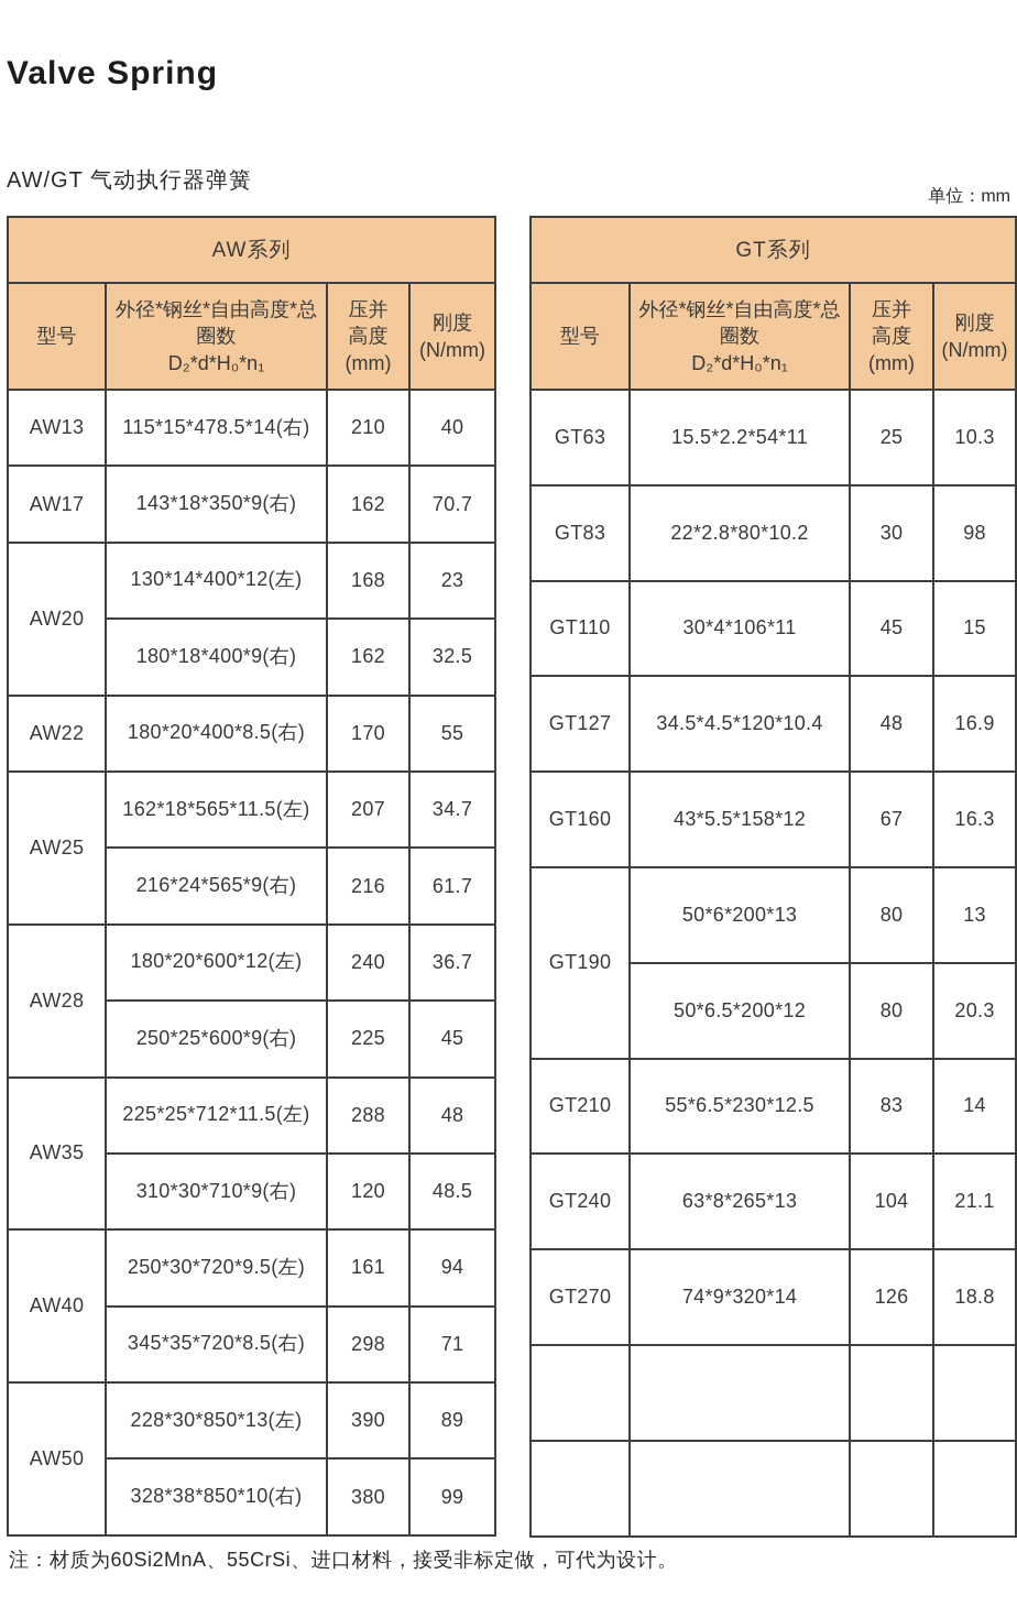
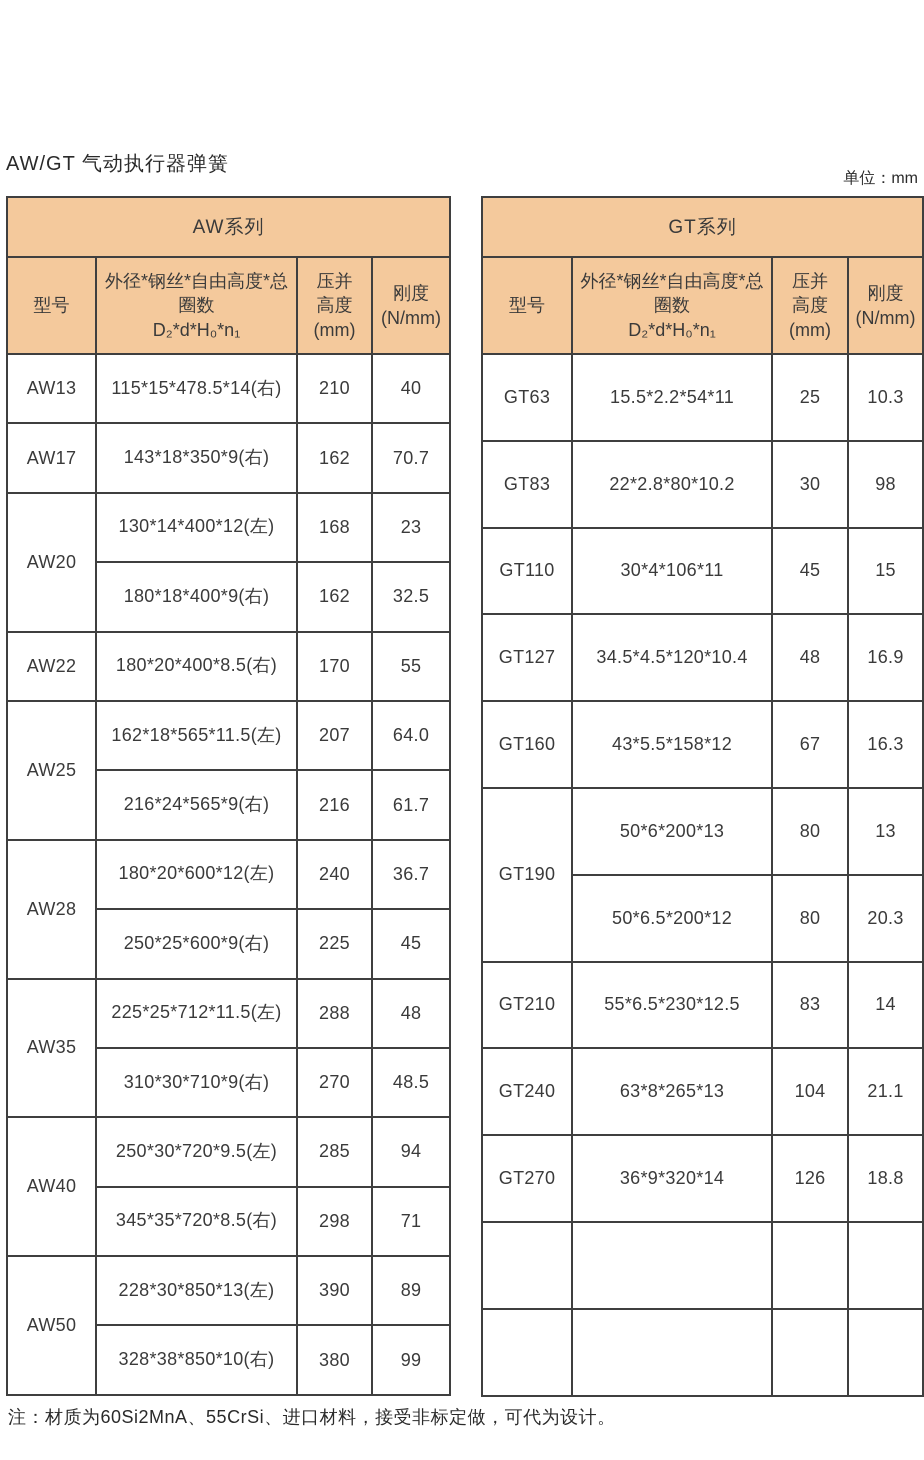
- Valve Spring
  AW/GT 气动执行器弹簧
  单位：mm
  AW系列
  型号	外径*钢丝*自由高度*总圈数 D₂*d*H₀*n₁	压并 高度 (mm)	刚度 (N/mm)
  AW13	115*15*478.5*14(右)	210	40
  AW17	143*18*350*9(右)	162	70.7
  AW20	130*14*400*12(左)	168	23
  180*18*400*9(右)	162	32.5
  AW22	180*20*400*8.5(右)	170	55
- AW25	162*18*565*11.5(左)	207	34.7
+ AW25	162*18*565*11.5(左)	207	64.0
  216*24*565*9(右)	216	61.7
  AW28	180*20*600*12(左)	240	36.7
  250*25*600*9(右)	225	45
  AW35	225*25*712*11.5(左)	288	48
- 310*30*710*9(右)	120	48.5
+ 310*30*710*9(右)	270	48.5
- AW40	250*30*720*9.5(左)	161	94
+ AW40	250*30*720*9.5(左)	285	94
  345*35*720*8.5(右)	298	71
  AW50	228*30*850*13(左)	390	89
  328*38*850*10(右)	380	99
  GT系列
  型号	外径*钢丝*自由高度*总圈数 D₂*d*H₀*n₁	压并 高度 (mm)	刚度 (N/mm)
  GT63	15.5*2.2*54*11	25	10.3
  GT83	22*2.8*80*10.2	30	98
  GT110	30*4*106*11	45	15
  GT127	34.5*4.5*120*10.4	48	16.9
  GT160	43*5.5*158*12	67	16.3
  GT190	50*6*200*13	80	13
  50*6.5*200*12	80	20.3
  GT210	55*6.5*230*12.5	83	14
  GT240	63*8*265*13	104	21.1
- GT270	74*9*320*14	126	18.8
+ GT270	36*9*320*14	126	18.8
  注：材质为60Si2MnA、55CrSi、进口材料，接受非标定做，可代为设计。
